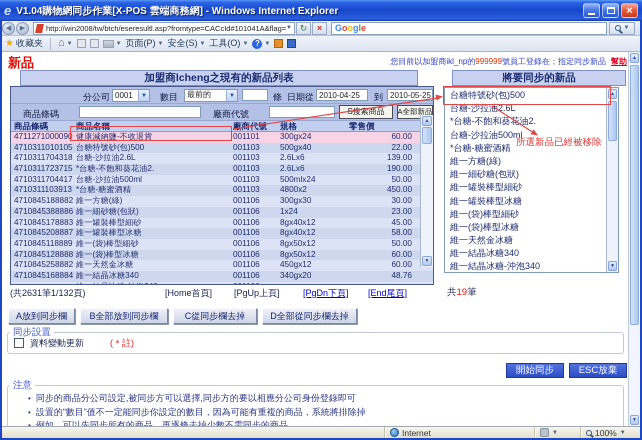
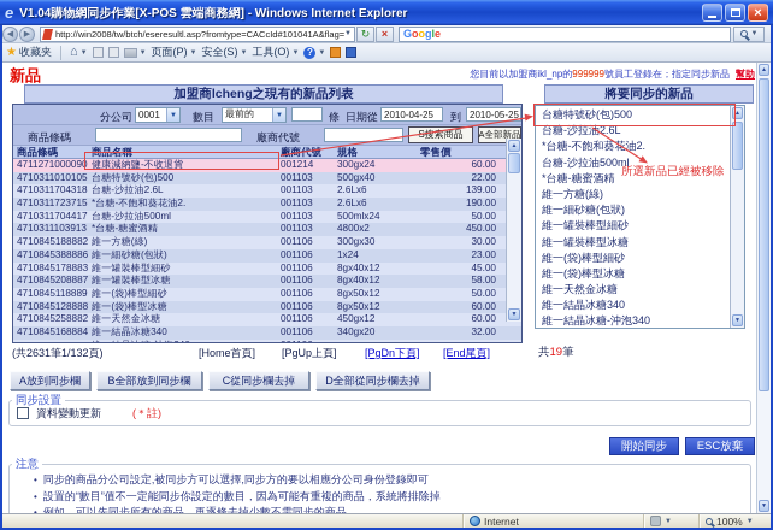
  e
  V1.04購物網同步作業[X-POS 雲端商務網] - Windows Internet Explorer
  ×
  http://win2008/tw/btch/eseresultl.asp?fromtype=CACcId#101041A&flag=
  ↻
  ×
  Google
  ★
  收藏夹
  ⌂
  页面(P)
  安全(S)
  工具(O)
  ?
  新品
  您目前以加盟商ikl_np的999999號員工登錄在；指定同步新品 幫助
  加盟商lcheng之現有的新品列表
  分公司
  0001
  數目
  最前的
  條
  日期從
  2010-04-25
  到
  2010-05-25
  商品條碼
  廠商代號
  搜索商品
  A全部新品
  商品條碼
  商品名稱
  廠商號
  規格
  零售價
  4711271000090
  健康減納鹽-不收退貨
- 001101
+ 001214
  300gx24
  60.00
  4710311010105
  台糖特號砂(包)500
  001103
  500gx40
  22.00
  4710311704318
  台糖-沙拉油2.6L
  001103
  2.6Lx6
  139.00
  4710311723715
  *台糖-不飽和葵花油2.
  001103
  2.6Lx6
  190.00
  4710311704417
  台糖-沙拉油500ml
  001103
  500mlx24
  50.00
  4710311103913
  *台糖-糖蜜酒精
  001103
  4800x2
  450.00
  4710845188882
  維一方糖(綠)
  001106
  300gx30
  30.00
  4710845388886
  維一細砂糖(包狀)
  001106
  1x24
  23.00
  4710845178883
  維一罐裝棒型細砂
  001106
  8gx40x12
  45.00
  4710845208887
  維一罐裝棒型冰糖
  001106
  8gx40x12
  58.00
  4710845118889
  維一(袋)棒型細砂
  001106
  8gx50x12
  50.00
  4710845128888
  維一(袋)棒型冰糖
  001106
  8gx50x12
  60.00
  4710845258882
  維一天然金冰糖
  001106
  450gx12
  60.00
  4710845168884
  維一結晶冰糖340
  001106
  340gx20
- 48.76
+ 32.00
  (共2631筆1/132頁)
  [Home首頁]
  [PgUp上頁]
  [PgDn下頁]
  [End尾頁]
  將要同步的新品
  台糖特號砂(包)500
  台糖-沙拉油2.6L
  *台糖-不飽和葵油2.
  台糖-沙拉油500ml
  *台糖-糖蜜酒精
  維一方糖(綠)
  維一細砂糖(包狀)
  維一罐裝棒型細砂
  維一罐裝棒型冰糖
  維一(袋)棒型細砂
  維一(袋)棒型冰糖
  維一天然金冰糖
  維一結晶冰糖340
  維一結晶冰糖-沖泡340
  共19筆
  所選新品已經被移除
  A放到同步欄
  B全部放到同步欄
  C從同步欄去掉
  D全部從同步欄去掉
  同步設置
  資料變動更新
  (＊註)
  開始同步
  ESC放棄
  注意
  同步的商品分公司設定,被同步方可以選擇,同步方的要以相應分公司身份登錄即可
  設置的“數目”值不一定能同步你設定的數目，因為可能有重複的商品，系統將排除掉
  例如，可以先同步所有的商品，再逐條去掉少數不需同步的商品
  Internet
  100%
